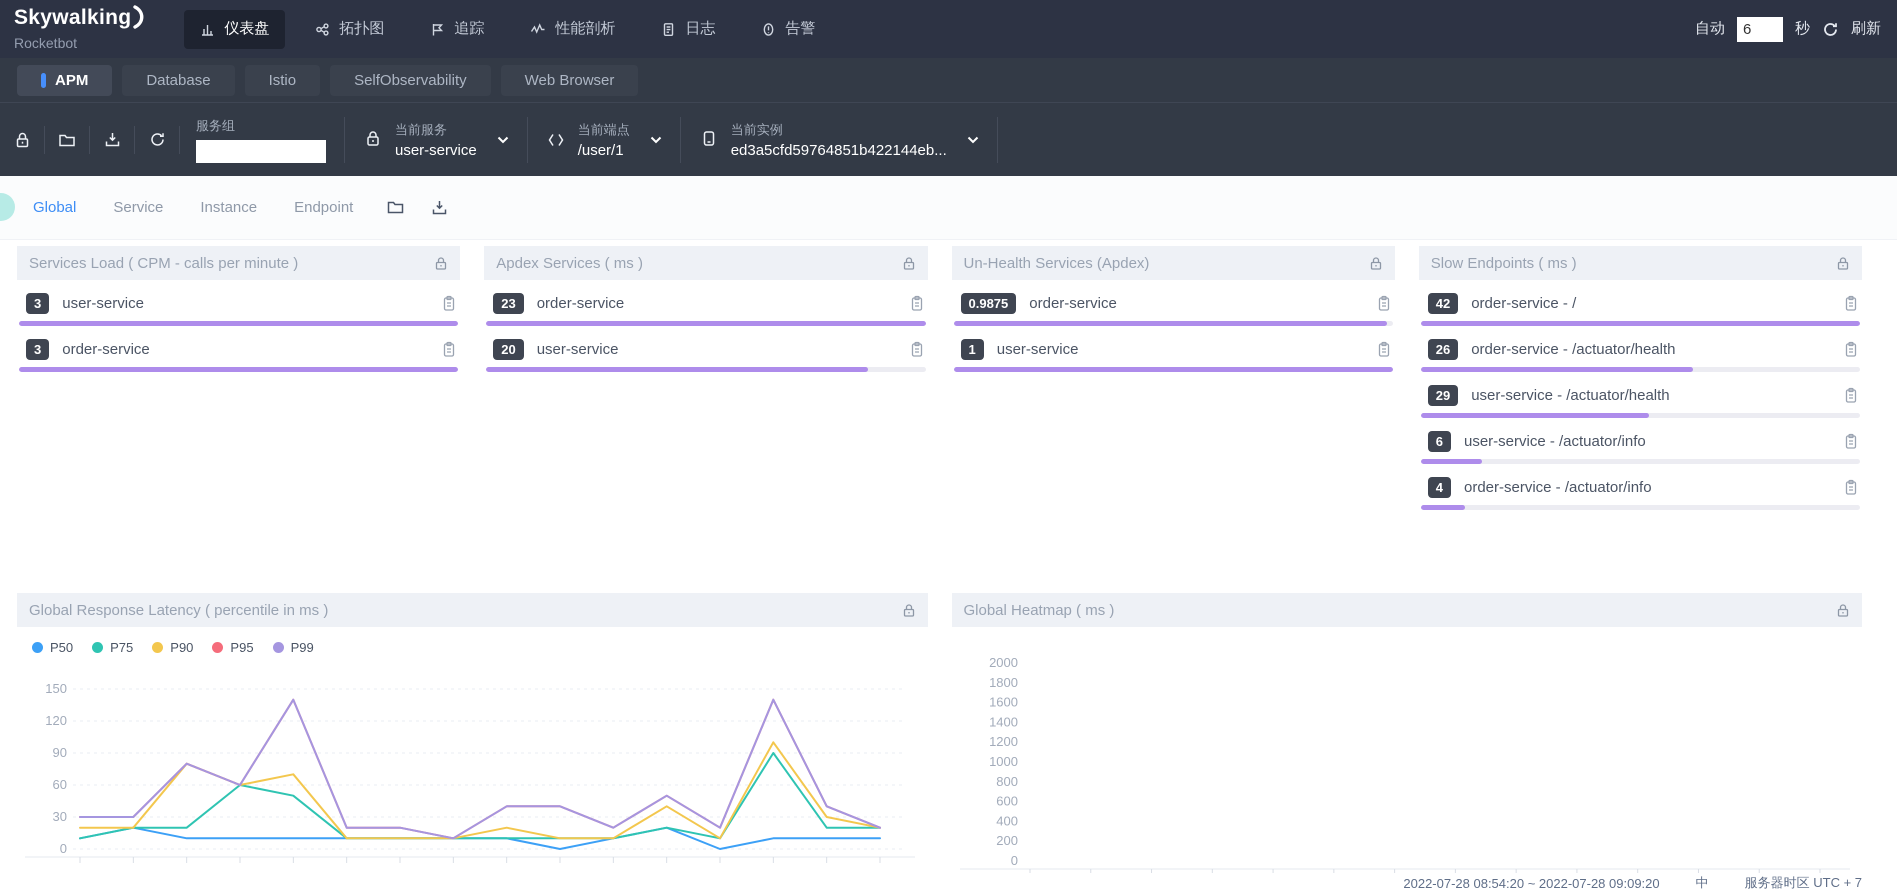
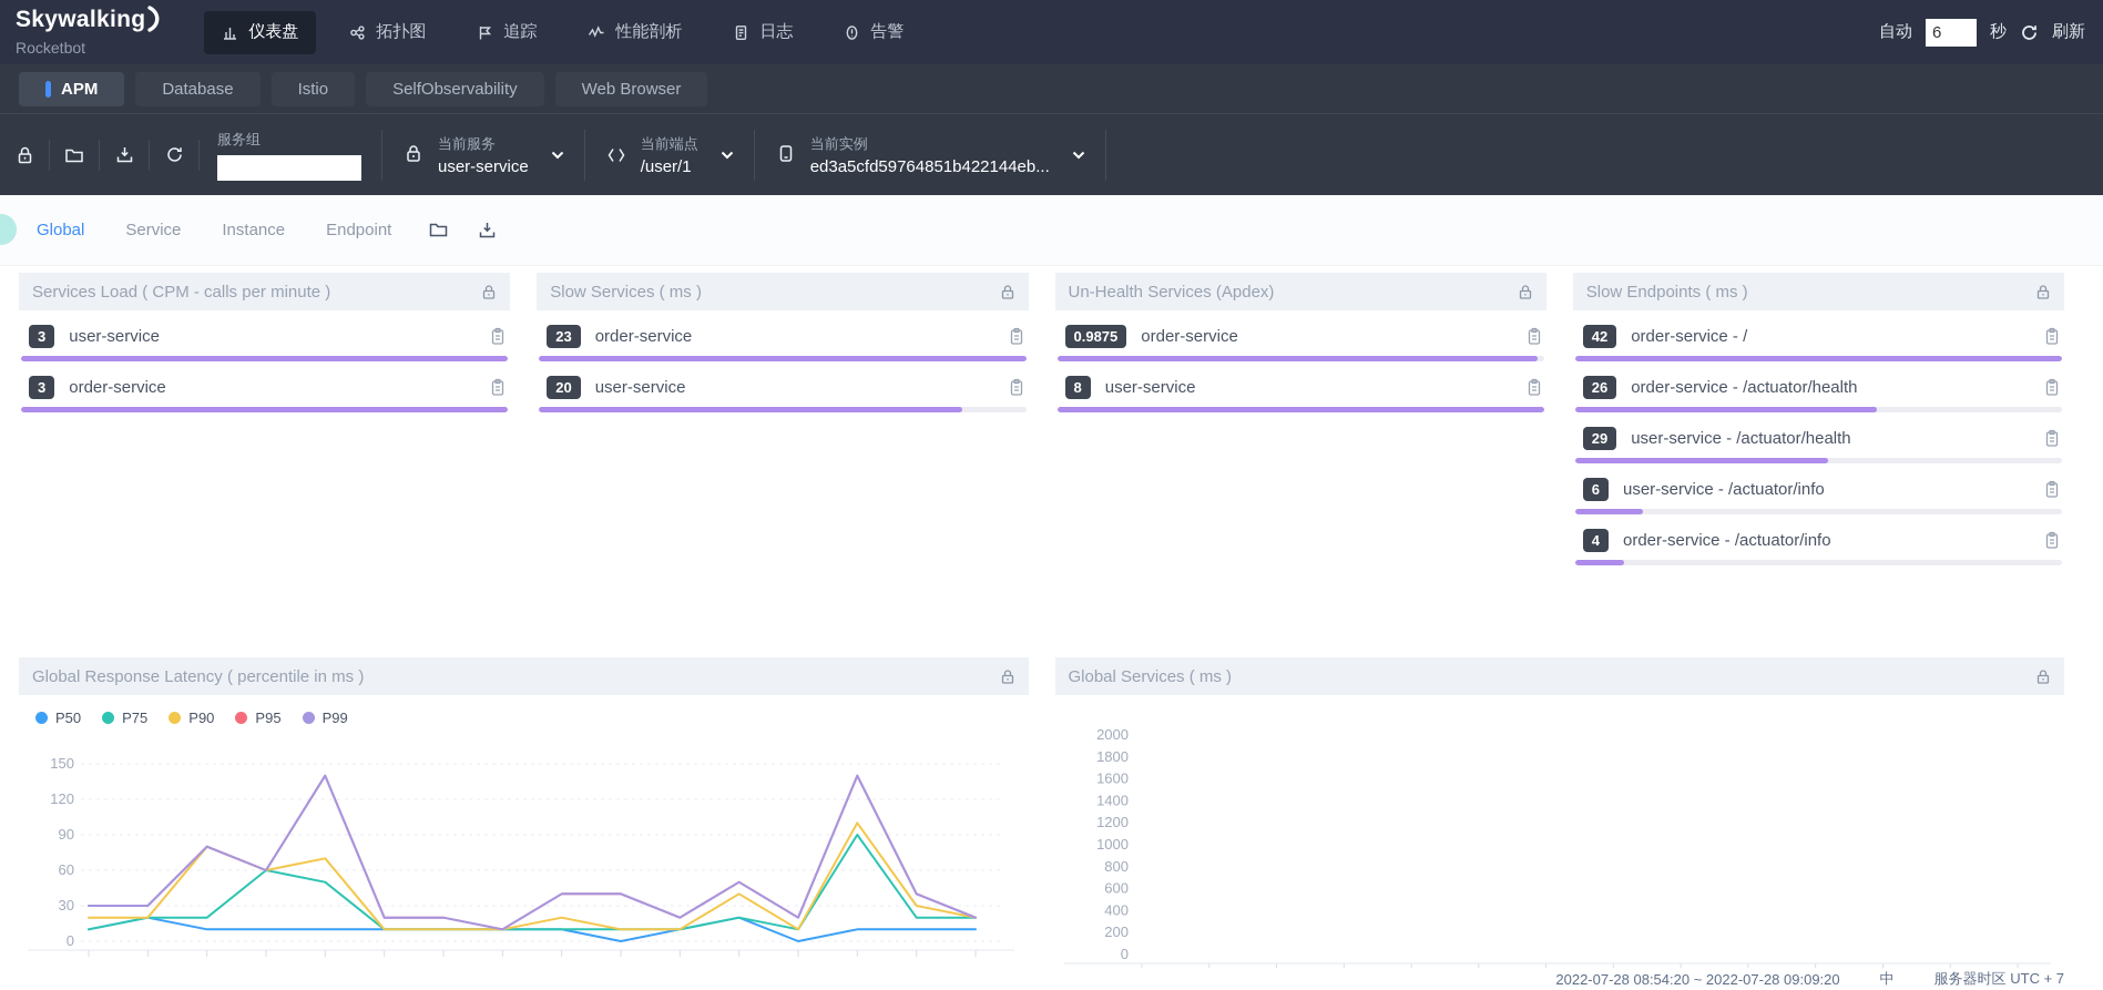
  Skywalking
  Rocketbot
  仪表盘
  拓扑图
  追踪
  性能剖析
  日志
  告警
  自动
  6
  秒
  刷新
  APM
  Database
  Istio
  SelfObservability
  Web Browser
  服务组
  当前服务
  user-service
  当前端点
  /user/1
  当前实例
  ed3a5cfd59764851b422144eb...
  Global
  Service
  Instance
  Endpoint
  Services Load ( CPM - calls per minute )
  3
  user-service
  3
  order-service
- Apdex Services ( ms )
+ Slow Services ( ms )
  23
  order-service
  20
  user-service
  Un-Health Services (Apdex)
  0.9875
  order-service
- 1
+ 8
  user-service
  Slow Endpoints ( ms )
  42
  order-service - /
  26
  order-service - /actuator/health
  29
  user-service - /actuator/health
  6
  user-service - /actuator/info
  4
  order-service - /actuator/info
  Global Response Latency ( percentile in ms )
  P50
  P75
  P90
  P95
  P99
  0
  30
  60
  90
  120
  150
- Global Heatmap ( ms )
+ Global Services ( ms )
  0
  200
  400
  600
  800
  1000
  1200
  1400
  1600
  1800
  2000
  2022-07-28 08:54:20 ~ 2022-07-28 09:09:20
  中
  服务器时区 UTC + 7
